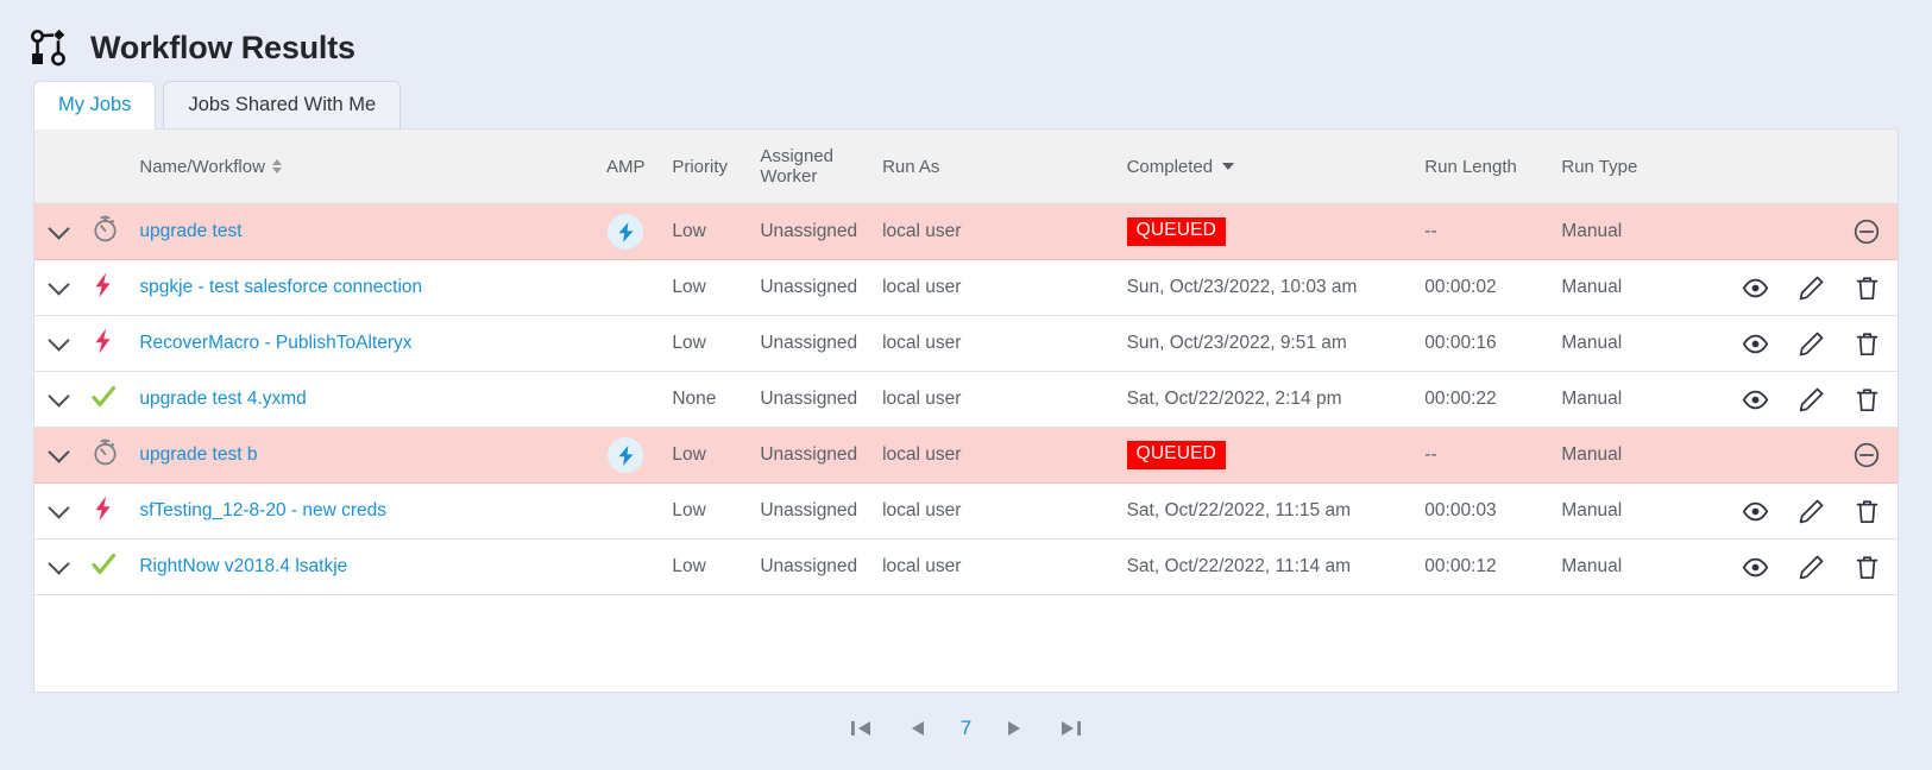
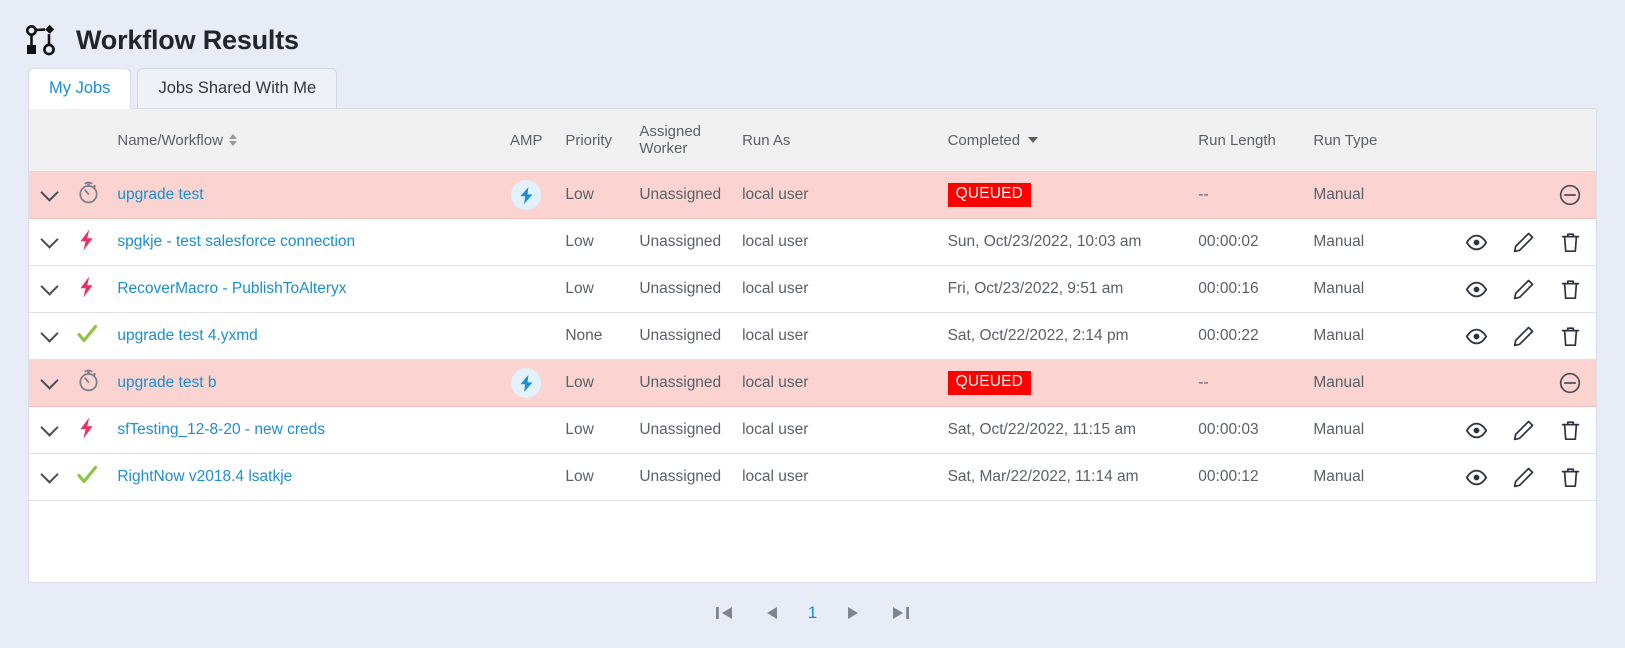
  Workflow Results
  My Jobs
  Jobs Shared With Me
  		Name/Workflow	AMP	Priority	Assigned Worker	Run As	Completed	Run Length	Run Type
  		upgrade test		Low	Unassigned	local user	QUEUED	--	Manual
  		spgkje - test salesforce connection		Low	Unassigned	local user	Sun, Oct/23/2022, 10:03 am	00:00:02	Manual
- 		RecoverMacro - PublishToAlteryx		Low	Unassigned	local user	Sun, Oct/23/2022, 9:51 am	00:00:16	Manual
+ 		RecoverMacro - PublishToAlteryx		Low	Unassigned	local user	Fri, Oct/23/2022, 9:51 am	00:00:16	Manual
  		upgrade test 4.yxmd		None	Unassigned	local user	Sat, Oct/22/2022, 2:14 pm	00:00:22	Manual
  		upgrade test b		Low	Unassigned	local user	QUEUED	--	Manual
  		sfTesting_12-8-20 - new creds		Low	Unassigned	local user	Sat, Oct/22/2022, 11:15 am	00:00:03	Manual
- 		RightNow v2018.4 lsatkje		Low	Unassigned	local user	Sat, Oct/22/2022, 11:14 am	00:00:12	Manual
+ 		RightNow v2018.4 lsatkje		Low	Unassigned	local user	Sat, Mar/22/2022, 11:14 am	00:00:12	Manual
- 7
+ 1
